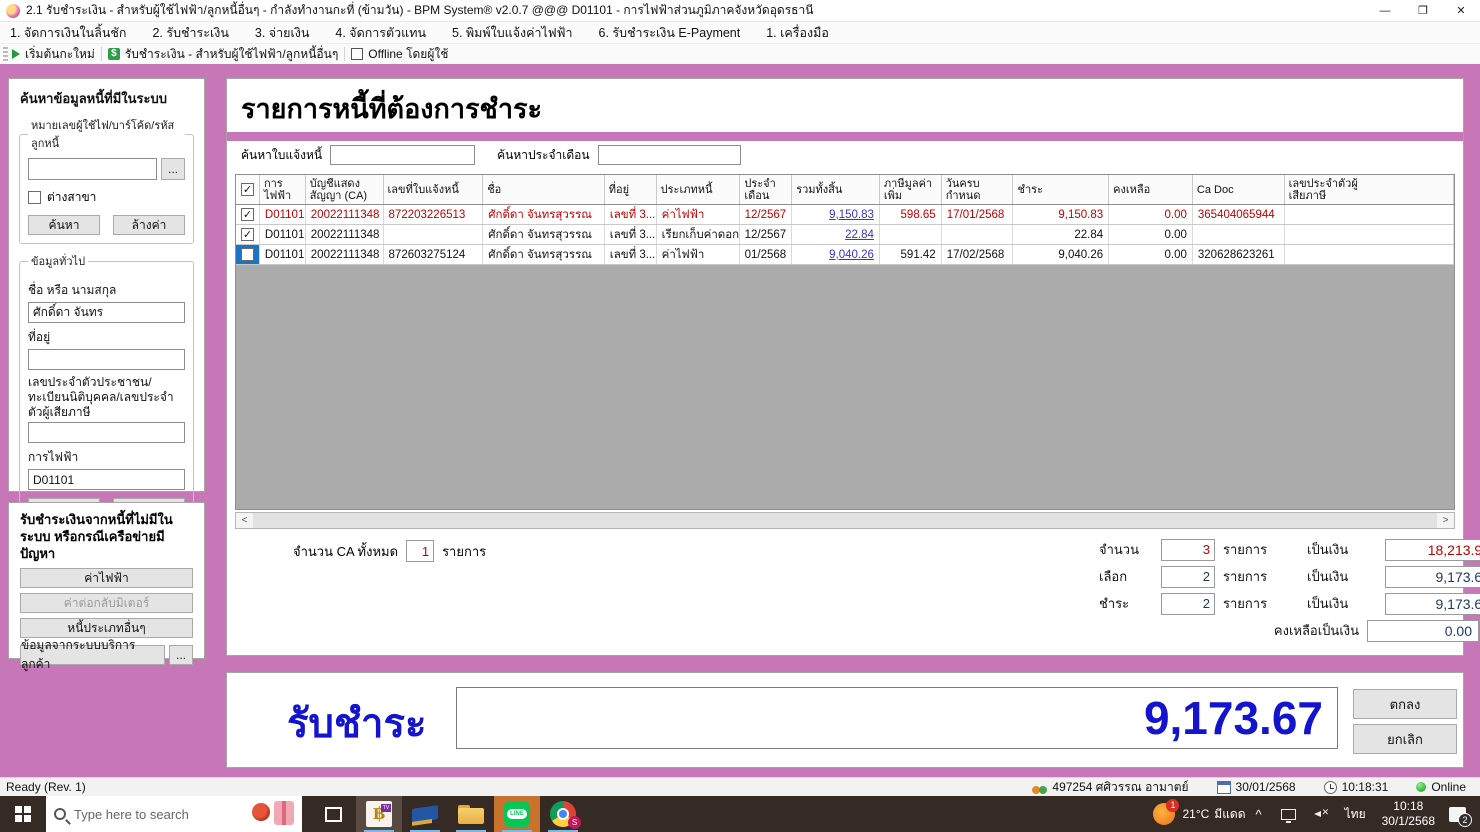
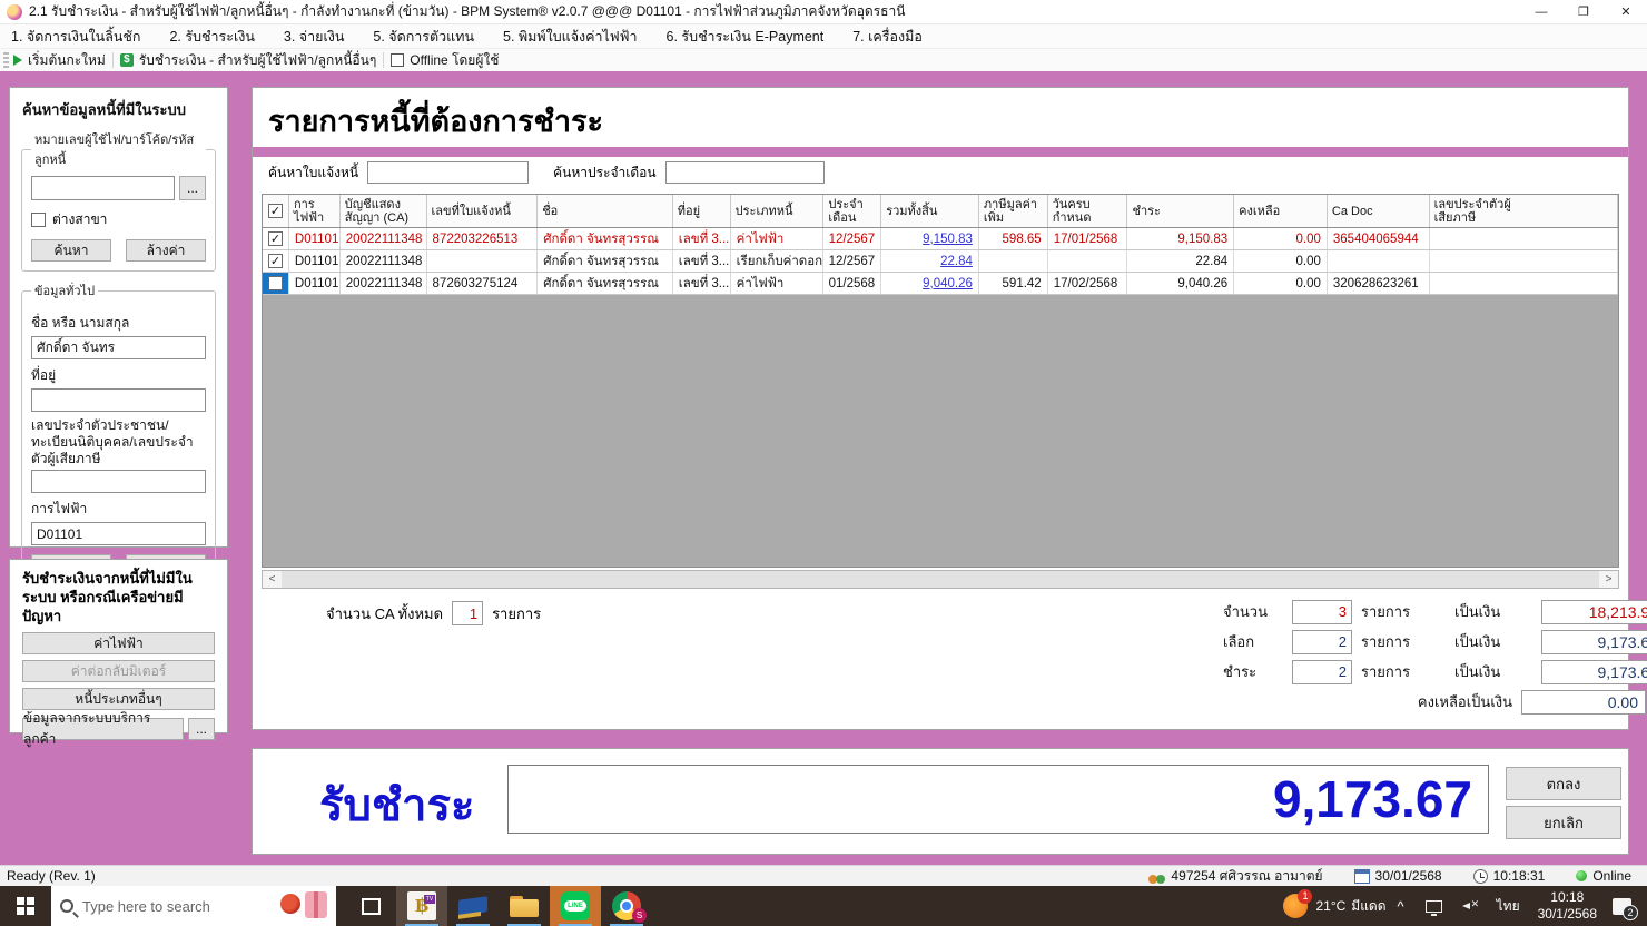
  2.1 รับชำระเงิน - สำหรับผู้ใช้ไฟฟ้า/ลูกหนี้อื่นๆ - กำลังทำงานกะที่ (ข้ามวัน) - BPM System® v2.0.7 @@@ D01101 - การไฟฟ้าส่วนภูมิภาคจังหวัดอุดรธานี
  —
  ❐
  ✕
  1. จัดการเงินในลิ้นชัก
  2. รับชำระเงิน
  3. จ่ายเงิน
- 4. จัดการตัวแทน
+ 5. จัดการตัวแทน
  5. พิมพ์ใบแจ้งค่าไฟฟ้า
  6. รับชำระเงิน E-Payment
- 1. เครื่องมือ
+ 7. เครื่องมือ
  เริ่มต้นกะใหม่
  $
  รับชำระเงิน - สำหรับผู้ใช้ไฟฟ้า/ลูกหนี้อื่นๆ
  Offline โดยผู้ใช้
  ค้นหาข้อมูลหนี้ที่มีในระบบ
  หมายเลขผู้ใช้ไฟ/บาร์โค้ด/รหัสลูกหนี้
  ...
  ต่างสาขา
  ค้นหา
  ล้างค่า
  ข้อมูลทั่วไป
  ชื่อ หรือ นามสกุล
  ศักดิ์ดา จันทร
  ที่อยู่
  เลขประจำตัวประชาชน/ทะเบียนนิติบุคคล/เลขประจำตัวผู้เสียภาษี
  การไฟฟ้า
  D01101
  รับชำระเงินจากหนี้ที่ไม่มีในระบบ หรือกรณีเครือข่ายมีปัญหา
  ค่าไฟฟ้า
  ค่าต่อกลับมิเตอร์
  หนี้ประเภทอื่นๆ
  ข้อมูลจากระบบบริการลูกค้า
  ...
  รายการหนี้ที่ต้องการชำระ
  ค้นหาใบแจ้งหนี้
  ค้นหาประจำเดือน
  ✓
  การ
  ไฟฟ้า
  บัญชีแสดง
  สัญญา (CA)
  เลขที่ใบแจ้งหนี้
  ชื่อ
  ที่อยู่
  ประเภทหนี้
  ประจำ
  เดือน
  รวมทั้งสิ้น
  ภาษีมูลค่า
  เพิ่ม
  วันครบ
  กำหนด
  ชำระ
  คงเหลือ
  Ca Doc
  เลขประจำตัวผู้
  เสียภาษี
  ✓
  D01101
  20022111348
  872203226513
  ศักดิ์ดา จันทรสุวรรณ
  เลขที่ 3...
  ค่าไฟฟ้า
  12/2567
  9,150.83
  598.65
  17/01/2568
  9,150.83
  0.00
  365404065944
  ✓
  D01101
  20022111348
  ศักดิ์ดา จันทรสุวรรณ
  เลขที่ 3...
  เรียกเก็บค่าดอก
  12/2567
  22.84
  22.84
  0.00
  D01101
  20022111348
  872603275124
  ศักดิ์ดา จันทรสุวรรณ
  เลขที่ 3...
  ค่าไฟฟ้า
  01/2568
  9,040.26
  591.42
  17/02/2568
  9,040.26
  0.00
  320628623261
  <
  >
  จำนวน CA ทั้งหมด
  1
  รายการ
  จำนวน
  3
  รายการ
  เป็นเงิน
  18,213.9
  เลือก
  2
  รายการ
  เป็นเงิน
  9,173.6
  ชำระ
  2
  รายการ
  เป็นเงิน
  9,173.6
  คงเหลือเป็นเงิน
  0.00
  รับชำระ
  9,173.67
  ตกลง
  ยกเลิก
  Ready (Rev. 1)
  497254 ศศิวรรณ อามาตย์
  30/01/2568
  10:18:31
  Online
  Type here to search
  ฿
  S
  1
  21°C
  มีแดด
  ^
  ไทย
  10:18
  30/1/2568
  2
